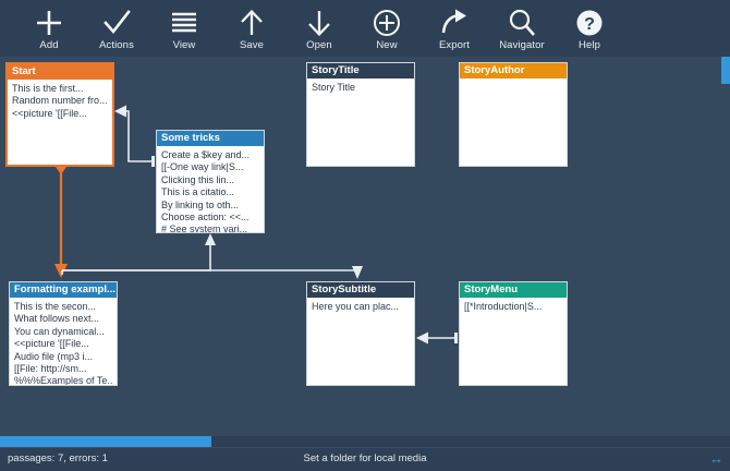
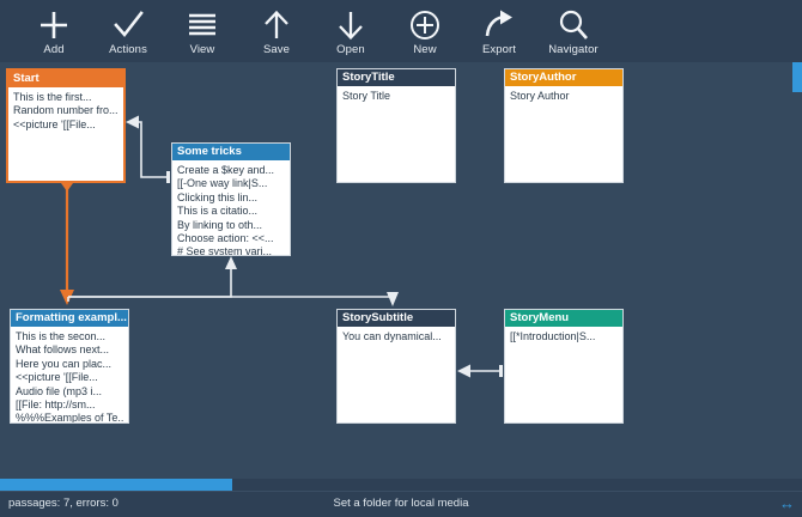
  Add
  Actions
  View
  Save
  Open
  New
  Export
  Navigator
- ?
- Help
  Start
  This is the first...
  Random number fro...
  <<picture '[[File...
  Some tricks
  Create a $key and...
  [[-One way link|S...
  Clicking this lin...
  This is a citatio...
  By linking to oth...
  Choose action: <<...
  # See system vari...
  Formatting exampl...
  This is the secon...
  What follows next...
- You can dynamical...
+ Here you can plac...
  <<picture '[[File...
  Audio file (mp3 i...
  [[File: http://sm...
  %%%Examples of Te..
  StoryTitle
  Story Title
  StoryAuthor
+ Story Author
  StorySubtitle
- Here you can plac...
+ You can dynamical...
  StoryMenu
  [[*Introduction|S...
- passages: 7, errors: 1
+ passages: 7, errors: 0
  Set a folder for local media
  ↔
